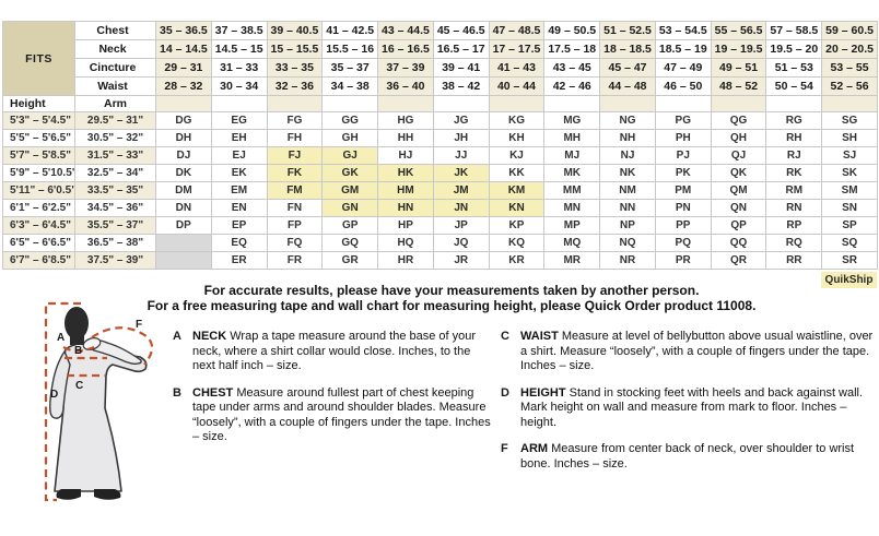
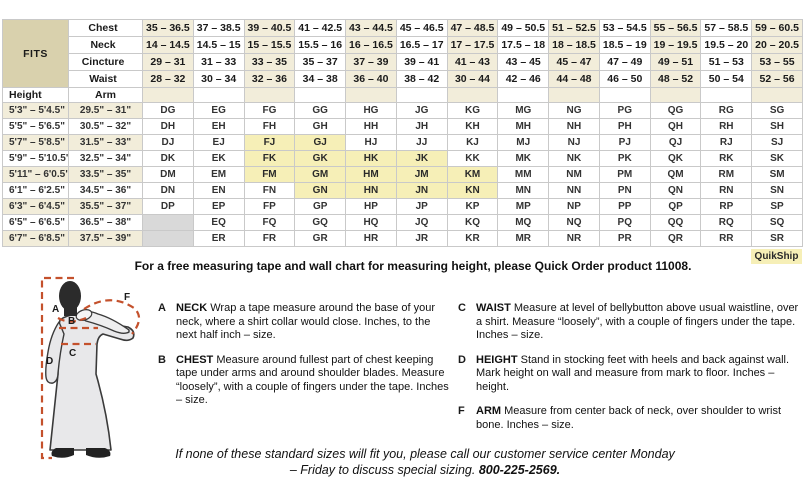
  FITS	Chest	35 – 36.5	37 – 38.5	39 – 40.5	41 – 42.5	43 – 44.5	45 – 46.5	47 – 48.5	49 – 50.5	51 – 52.5	53 – 54.5	55 – 56.5	57 – 58.5	59 – 60.5
  Neck	14 – 14.5	14.5 – 15	15 – 15.5	15.5 – 16	16 – 16.5	16.5 – 17	17 – 17.5	17.5 – 18	18 – 18.5	18.5 – 19	19 – 19.5	19.5 – 20	20 – 20.5
  Cincture	29 – 31	31 – 33	33 – 35	35 – 37	37 – 39	39 – 41	41 – 43	43 – 45	45 – 47	47 – 49	49 – 51	51 – 53	53 – 55
- Waist	28 – 32	30 – 34	32 – 36	34 – 38	36 – 40	38 – 42	40 – 44	42 – 46	44 – 48	46 – 50	48 – 52	50 – 54	52 – 56
+ Waist	28 – 32	30 – 34	32 – 36	34 – 38	36 – 40	38 – 42	30 – 44	42 – 46	44 – 48	46 – 50	48 – 52	50 – 54	52 – 56
  Height	Arm
  5'3" – 5'4.5"	29.5" – 31"	DG	EG	FG	GG	HG	JG	KG	MG	NG	PG	QG	RG	SG
  5'5" – 5'6.5"	30.5" – 32"	DH	EH	FH	GH	HH	JH	KH	MH	NH	PH	QH	RH	SH
  5'7" – 5'8.5"	31.5" – 33"	DJ	EJ	FJ	GJ	HJ	JJ	KJ	MJ	NJ	PJ	QJ	RJ	SJ
  5'9" – 5'10.5	32.5" – 34"	DK	EK	FK	GK	HK	JK	KK	MK	NK	PK	QK	RK	SK
  5'11" – 6'0.5"	33.5" – 35"	DM	EM	FM	GM	HM	JM	KM	MM	NM	PM	QM	RM	SM
  6'1" – 6'2.5"	34.5" – 36"	DN	EN	FN	GN	HN	JN	KN	MN	NN	PN	QN	RN	SN
  6'3" – 6'4.5"	35.5" – 37"	DP	EP	FP	GP	HP	JP	KP	MP	NP	PP	QP	RP	SP
  6'5" – 6'6.5"	36.5" – 38"		EQ	FQ	GQ	HQ	JQ	KQ	MQ	NQ	PQ	QQ	RQ	SQ
  6'7" – 6'8.5"	37.5" – 39"		ER	FR	GR	HR	JR	KR	MR	NR	PR	QR	RR	SR
  QuikShip
- For accurate results, please have your measurements taken by another person.
  For a free measuring tape and wall chart for measuring height, please Quick Order product 11008.
  A
  B
  C
  D
  F
  A
  NECK Wrap a tape measure around the base of your neck, where a shirt collar would close. Inches, to the next half inch – size.
  B
  CHEST Measure around fullest part of chest keeping tape under arms and around shoulder blades. Measure “loosely”, with a couple of fingers under the tape. Inches – size.
  C
  WAIST Measure at level of bellybutton above usual waistline, over a shirt. Measure “loosely”, with a couple of fingers under the tape. Inches – size.
  D
  HEIGHT Stand in stocking feet with heels and back against wall. Mark height on wall and measure from mark to floor. Inches – height.
  F
  ARM Measure from center back of neck, over shoulder to wrist bone. Inches – size.
+ If none of these standard sizes will fit you, please call our customer service center Monday – Friday to discuss special sizing. 800-225-2569.
